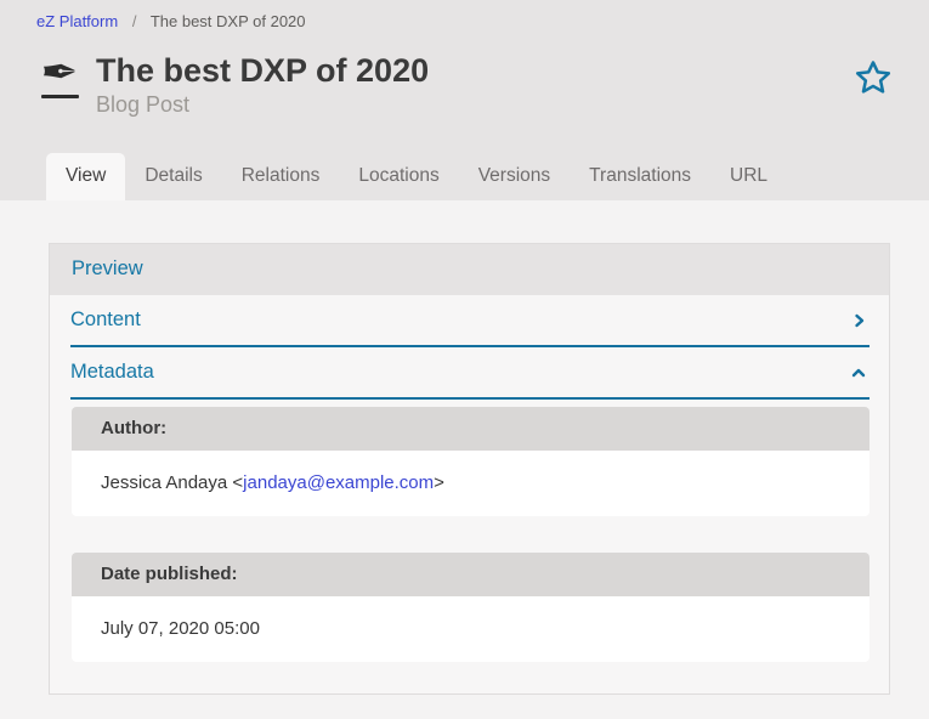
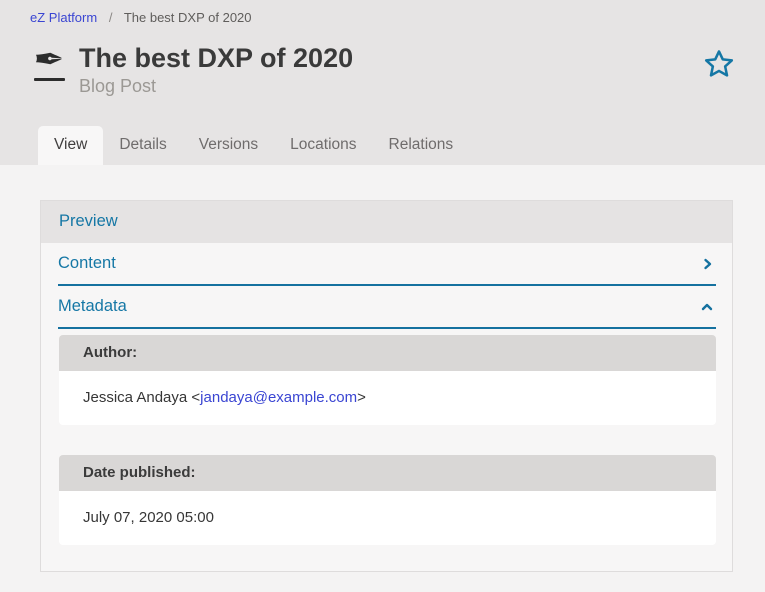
  eZ Platform / The best DXP of 2020
  ✒
  The best DXP of 2020
  Blog Post
  View
  Details
- Relations
+ Versions
  Locations
- Versions
+ Relations
- Translations
- URL
  Preview
  Content
  Metadata
  Author:
  Jessica Andaya <jandaya@example.com>
  Date published:
  July 07, 2020 05:00
